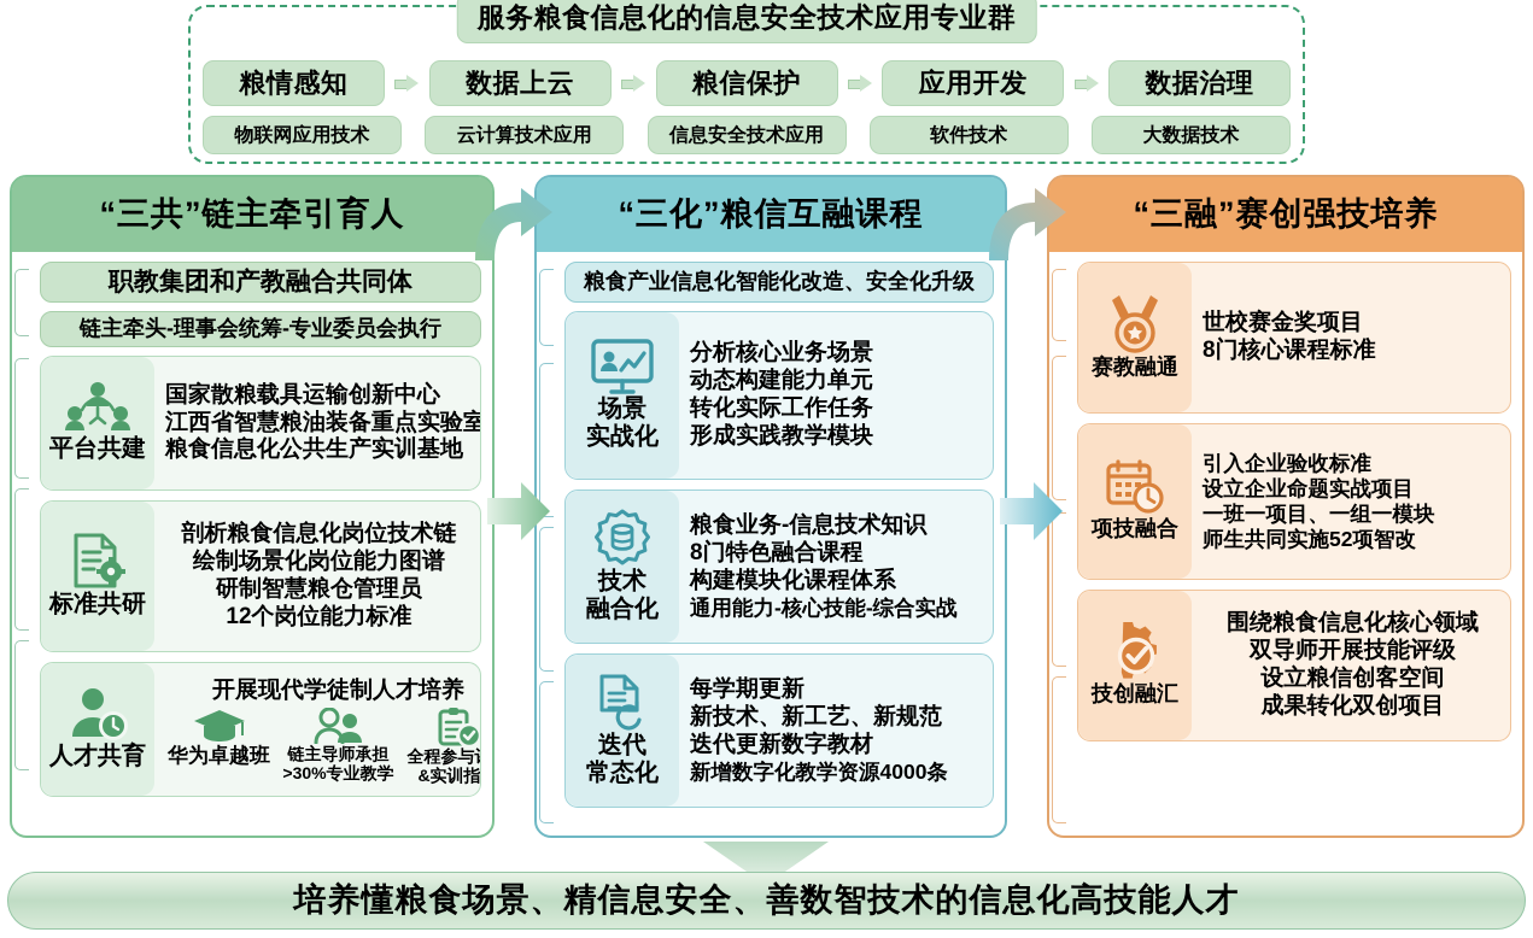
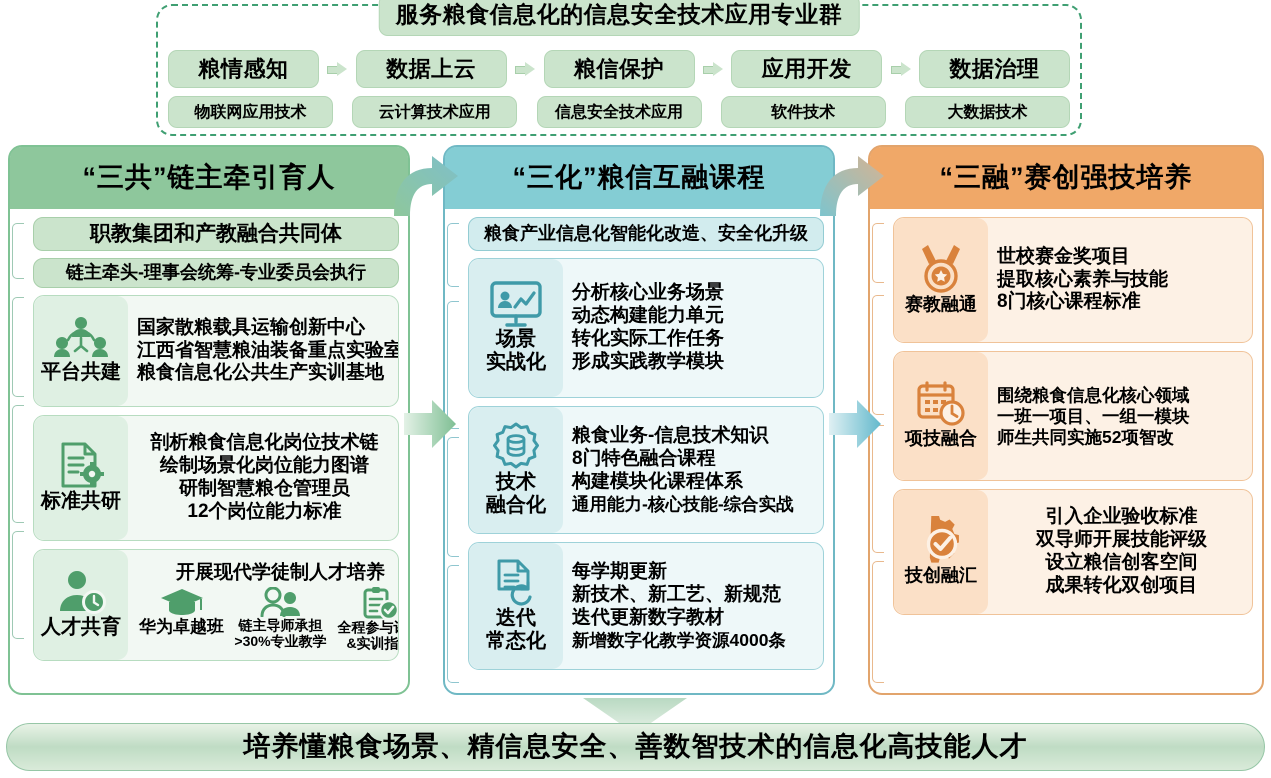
  服务粮食信息化的信息安全技术应用专业群
  粮情感知
  数据上云
  粮信保护
  应用开发
  数据治理
  物联网应用技术
  云计算技术应用
  信息安全技术应用
  软件技术
  大数据技术
  “三共”链主牵引育人
  职教集团和产教融合共同体
  链主牵头-理事会统筹-专业委员会执行
  平台共建
  国家散粮载具运输创新中心
  江西省智慧粮油装备重点实验室
  粮食信息化公共生产实训基地
  标准共研
  剖析粮食信息化岗位技术链
  绘制场景化岗位能力图谱
  研制智慧粮仓管理员
  12个岗位能力标准
  人才共育
  开展现代学徒制人才培养
  华为卓越班
  链主导师承担
  >30%专业教学
  &实训指
  “三化”粮信互融课程
  粮食产业信息化智能化改造、安全化升级
  场景
  实战化
  分析核心业务场景
  动态构建能力单元
  转化实际工作任务
  形成实践教学模块
  技术
  融合化
  粮食业务-信息技术知识
  8门特色融合课程
  构建模块化课程体系
  通用能力-核心技能-综合实战
  迭代
  常态化
  每学期更新
  新技术、新工艺、新规范
  迭代更新数字教材
  新增数字化教学资源4000条
  “三融”赛创强技培养
  赛教融通
  世校赛金奖项目
+ 提取核心素养与技能
  8门核心课程标准
  项技融合
- 引入企业验收标准
+ 围绕粮食信息化核心领域
- 设立企业命题实战项目
  一班一项目、一组一模块
  师生共同实施52项智改
  技创融汇
- 围绕粮食信息化核心领域
+ 引入企业验收标准
  双导师开展技能评级
  设立粮信创客空间
  成果转化双创项目
  培养懂粮食场景、精信息安全、善数智技术的信息化高技能人才
